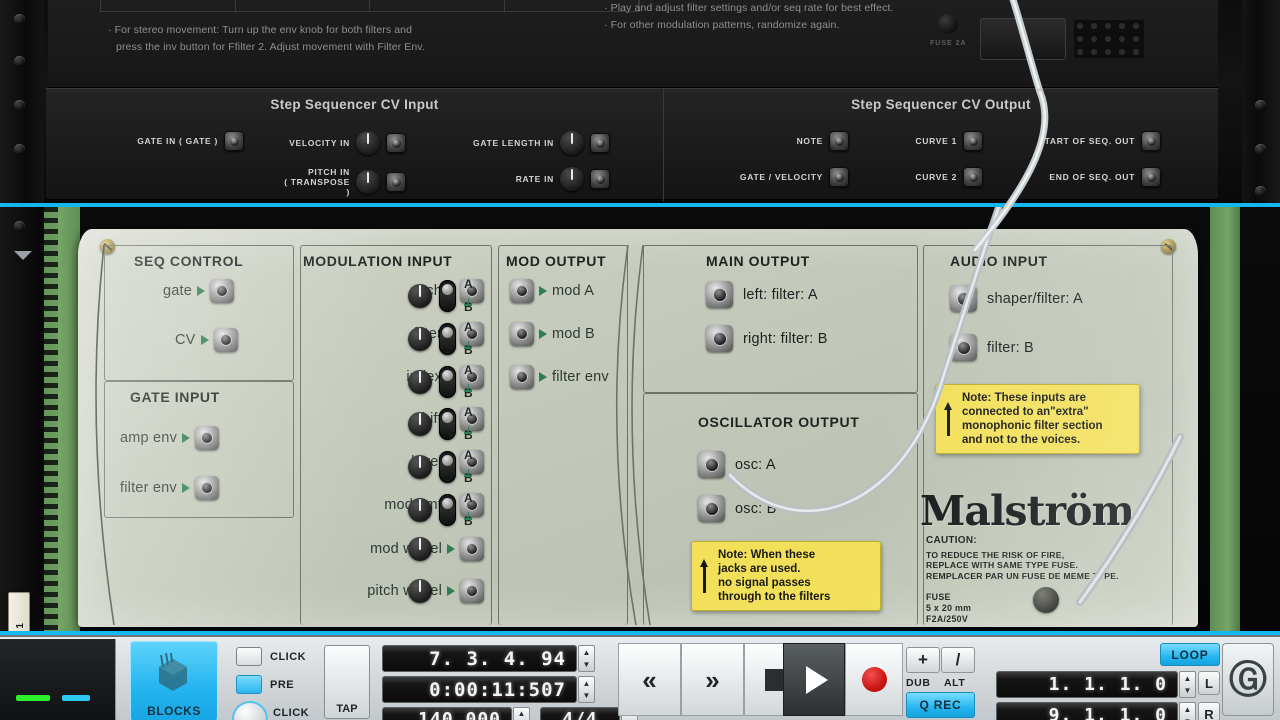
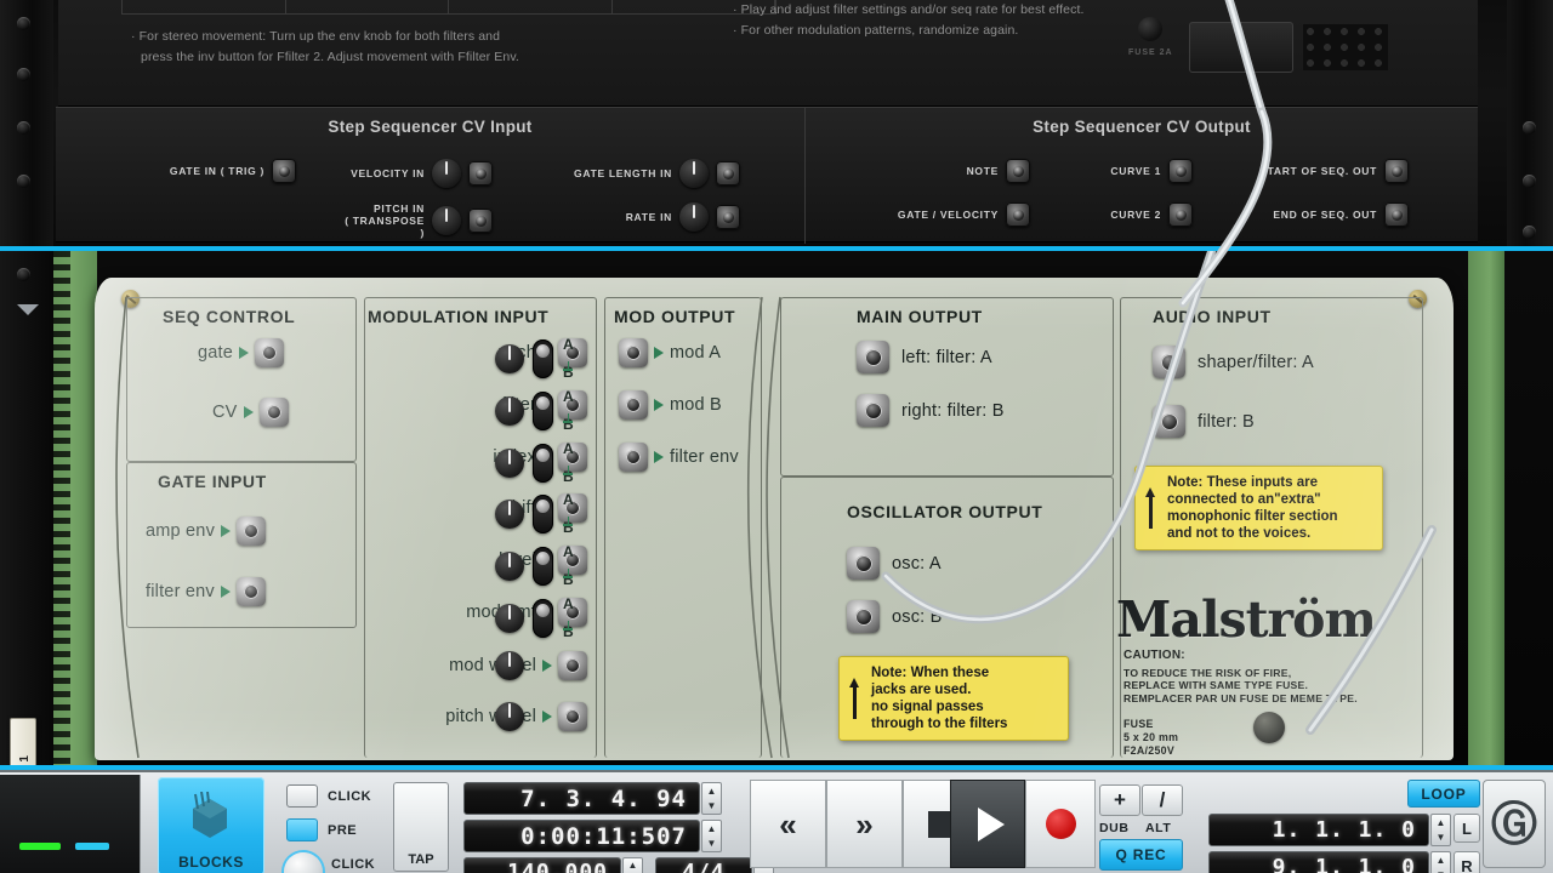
  · For stereo movement: Turn up the env knob for both filters and
- press the inv button for Ffilter 2. Adjust movement with Filter Env.
+ press the inv button for Ffilter 2. Adjust movement with Ffilter Env.
  · Play and adjust filter settings and/or seq rate for best effect.
  · For other modulation patterns, randomize again.
  Step Sequencer CV Input
- GATE IN ( GATE )
+ GATE IN ( TRIG )
  VELOCITY IN
  PITCH IN
  ( TRANSPOSE )
  GATE LENGTH IN
  RATE IN
  Step Sequencer CV Output
  NOTE
  GATE / VELOCITY
  CURVE 1
  CURVE 2
  TART OF SEQ. OUT
  END OF SEQ. OUT
  BLOCKS
  CLICK
  PRE
  CLICK
  TAP
  7. 3. 4. 94
  ▲
  ▼
  0:00:11:507
  ▲
  ▼
  ▲
  «
  »
  +
  /
  DUB
  ALT
  Q REC
  LOOP
  1. 1. 1. 0
  ▲
  ▼
  L
  9. 1. 1. 0
  ▲
  R
  Ⓖ
